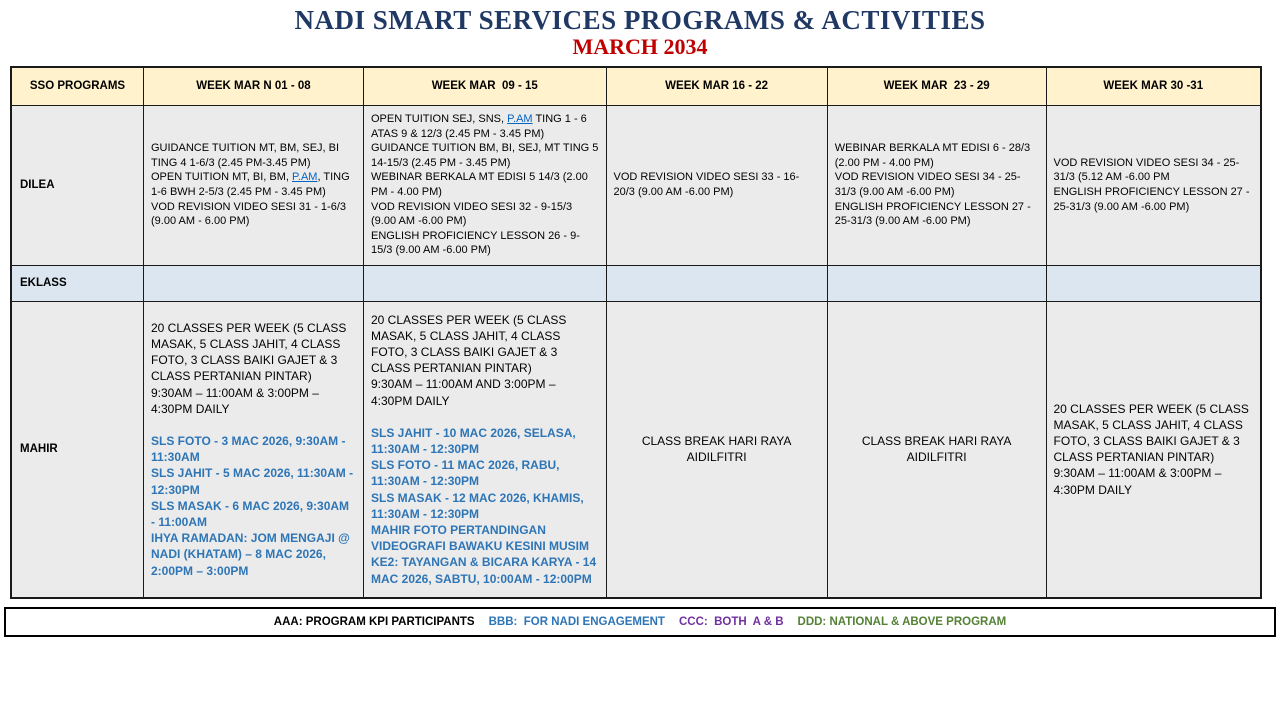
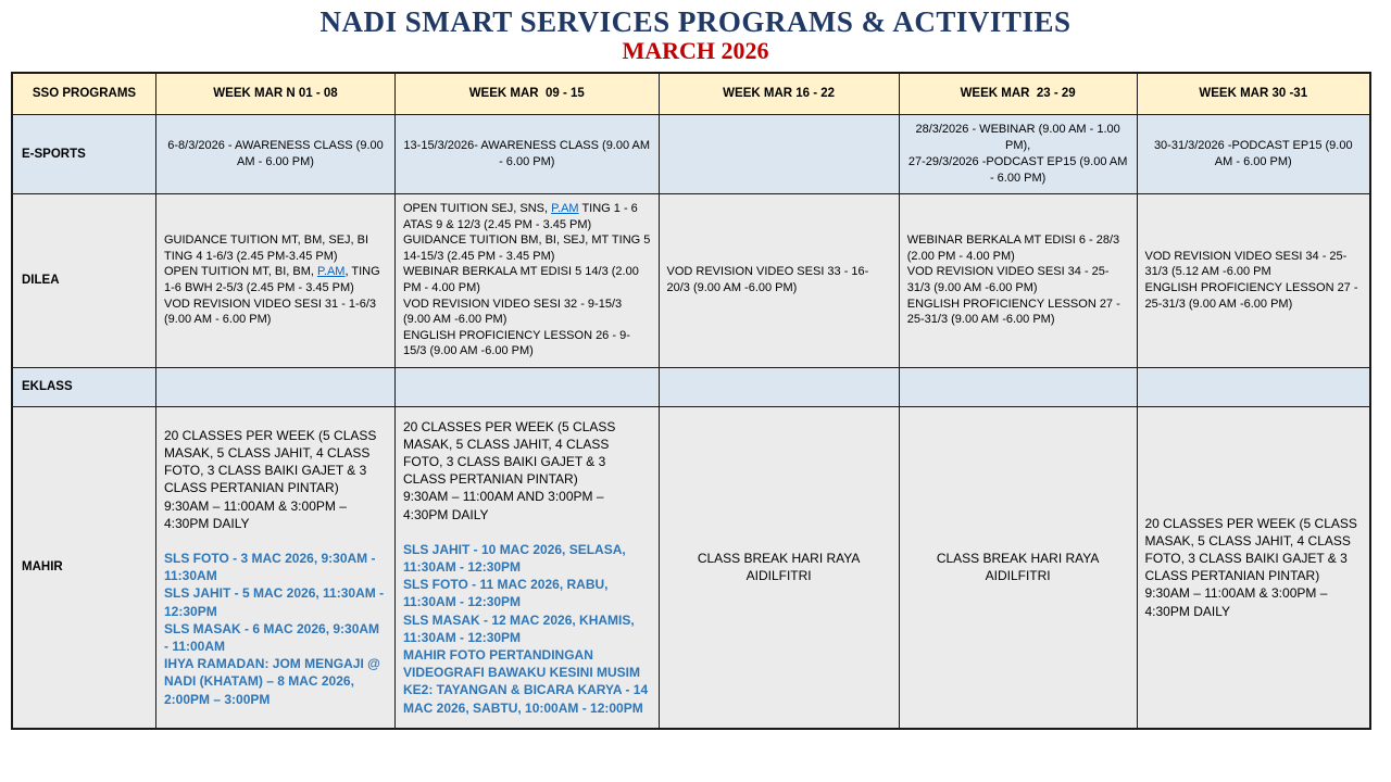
  NADI SMART SERVICES PROGRAMS & ACTIVITIES
- MARCH 2034
+ MARCH 2026
  SSO PROGRAMS	WEEK MAR N 01 - 08	WEEK MAR 09 - 15	WEEK MAR 16 - 22	WEEK MAR 23 - 29	WEEK MAR 30 -31
+ E-SPORTS	6-8/3/2026 - AWARENESS CLASS (9.00 AM - 6.00 PM)	13-15/3/2026- AWARENESS CLASS (9.00 AM - 6.00 PM)		28/3/2026 - WEBINAR (9.00 AM - 1.00 PM), 27-29/3/2026 -PODCAST EP15 (9.00 AM - 6.00 PM)	30-31/3/2026 -PODCAST EP15 (9.00 AM - 6.00 PM)
  DILEA	GUIDANCE TUITION MT, BM, SEJ, BI TING 4 1-6/3 (2.45 PM-3.45 PM) OPEN TUITION MT, BI, BM, P.AM, TING 1-6 BWH 2-5/3 (2.45 PM - 3.45 PM) VOD REVISION VIDEO SESI 31 - 1-6/3 (9.00 AM - 6.00 PM)	OPEN TUITION SEJ, SNS, P.AM TING 1 - 6 ATAS 9 & 12/3 (2.45 PM - 3.45 PM) GUIDANCE TUITION BM, BI, SEJ, MT TING 5 14-15/3 (2.45 PM - 3.45 PM) WEBINAR BERKALA MT EDISI 5 14/3 (2.00 PM - 4.00 PM) VOD REVISION VIDEO SESI 32 - 9-15/3 (9.00 AM -6.00 PM) ENGLISH PROFICIENCY LESSON 26 - 9-15/3 (9.00 AM -6.00 PM)	VOD REVISION VIDEO SESI 33 - 16-20/3 (9.00 AM -6.00 PM)	WEBINAR BERKALA MT EDISI 6 - 28/3 (2.00 PM - 4.00 PM) VOD REVISION VIDEO SESI 34 - 25-31/3 (9.00 AM -6.00 PM) ENGLISH PROFICIENCY LESSON 27 - 25-31/3 (9.00 AM -6.00 PM)	VOD REVISION VIDEO SESI 34 - 25-31/3 (5.12 AM -6.00 PM ENGLISH PROFICIENCY LESSON 27 - 25-31/3 (9.00 AM -6.00 PM)
  EKLASS
  MAHIR	20 CLASSES PER WEEK (5 CLASS MASAK, 5 CLASS JAHIT, 4 CLASS FOTO, 3 CLASS BAIKI GAJET & 3 CLASS PERTANIAN PINTAR) 9:30AM – 11:00AM & 3:00PM – 4:30PM DAILY SLS FOTO - 3 MAC 2026, 9:30AM - 11:30AM SLS JAHIT - 5 MAC 2026, 11:30AM - 12:30PM SLS MASAK - 6 MAC 2026, 9:30AM - 11:00AM IHYA RAMADAN: JOM MENGAJI @ NADI (KHATAM) – 8 MAC 2026, 2:00PM – 3:00PM	20 CLASSES PER WEEK (5 CLASS MASAK, 5 CLASS JAHIT, 4 CLASS FOTO, 3 CLASS BAIKI GAJET & 3 CLASS PERTANIAN PINTAR) 9:30AM – 11:00AM AND 3:00PM – 4:30PM DAILY SLS JAHIT - 10 MAC 2026, SELASA, 11:30AM - 12:30PM SLS FOTO - 11 MAC 2026, RABU, 11:30AM - 12:30PM SLS MASAK - 12 MAC 2026, KHAMIS, 11:30AM - 12:30PM MAHIR FOTO PERTANDINGAN VIDEOGRAFI BAWAKU KESINI MUSIM KE2: TAYANGAN & BICARA KARYA - 14 MAC 2026, SABTU, 10:00AM - 12:00PM	CLASS BREAK HARI RAYA AIDILFITRI	CLASS BREAK HARI RAYA AIDILFITRI	20 CLASSES PER WEEK (5 CLASS MASAK, 5 CLASS JAHIT, 4 CLASS FOTO, 3 CLASS BAIKI GAJET & 3 CLASS PERTANIAN PINTAR) 9:30AM – 11:00AM & 3:00PM – 4:30PM DAILY
- AAA: PROGRAM KPI PARTICIPANTS
- BBB: FOR NADI ENGAGEMENT
- CCC: BOTH A & B
- DDD: NATIONAL & ABOVE PROGRAM
